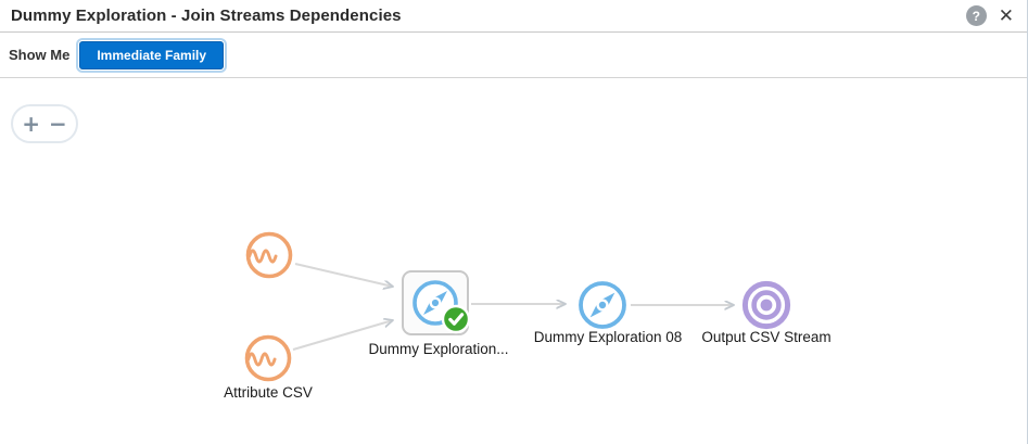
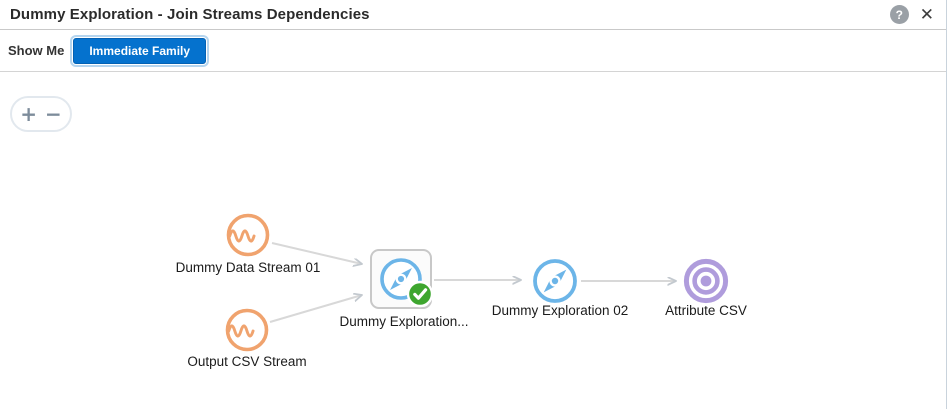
  Dummy Exploration - Join Streams Dependencies
  ?
  ✕
  Show Me
  Immediate Family
  +
  −
+ Dummy Data Stream 01
- Attribute CSV
+ Output CSV Stream
  Dummy Exploration...
- Dummy Exploration 08
+ Dummy Exploration 02
- Output CSV Stream
+ Attribute CSV
